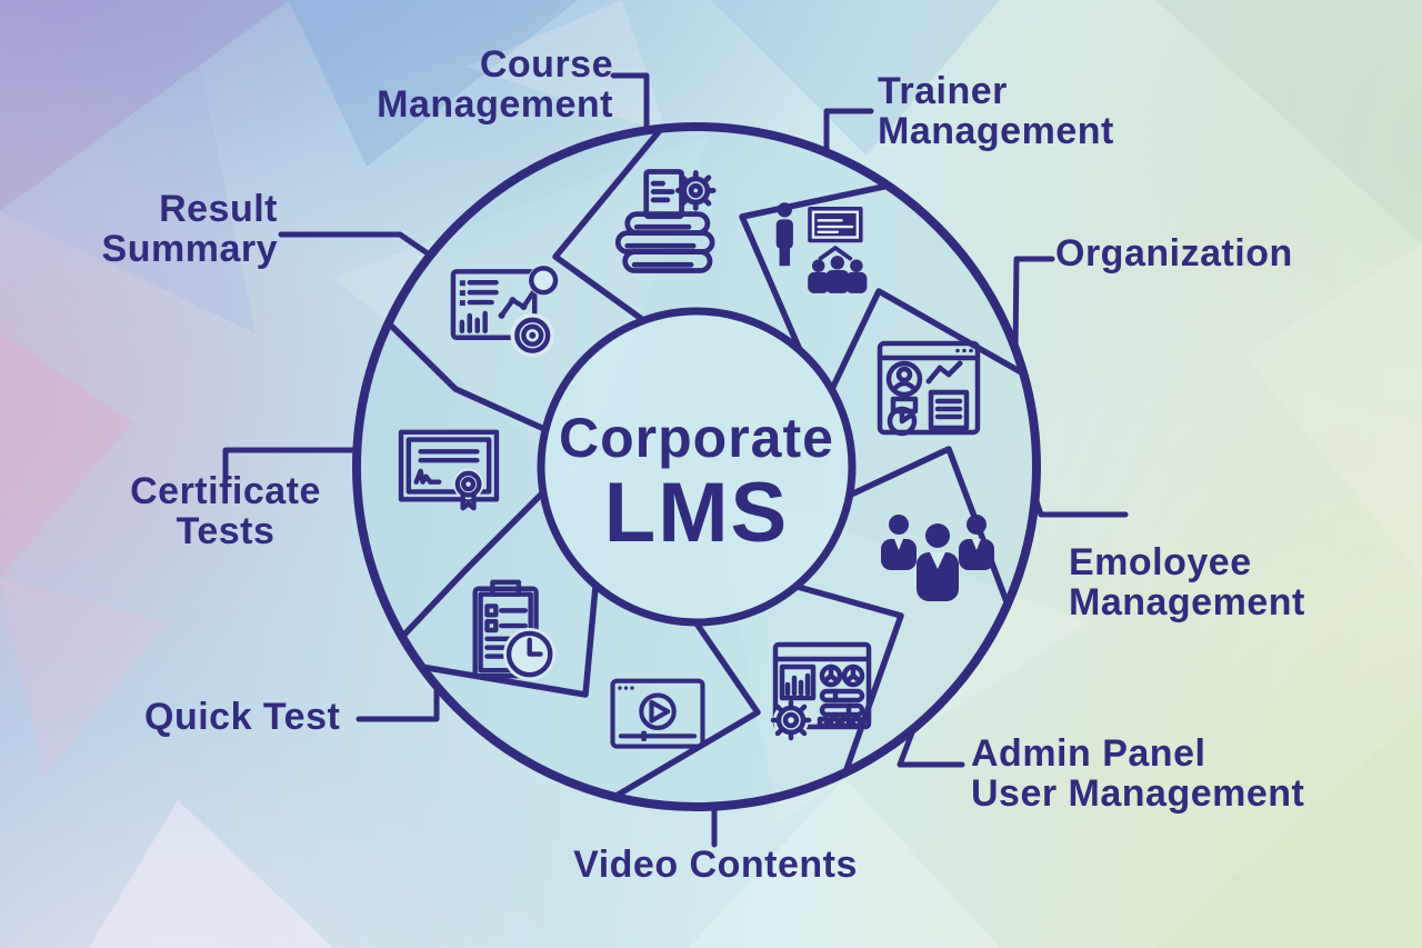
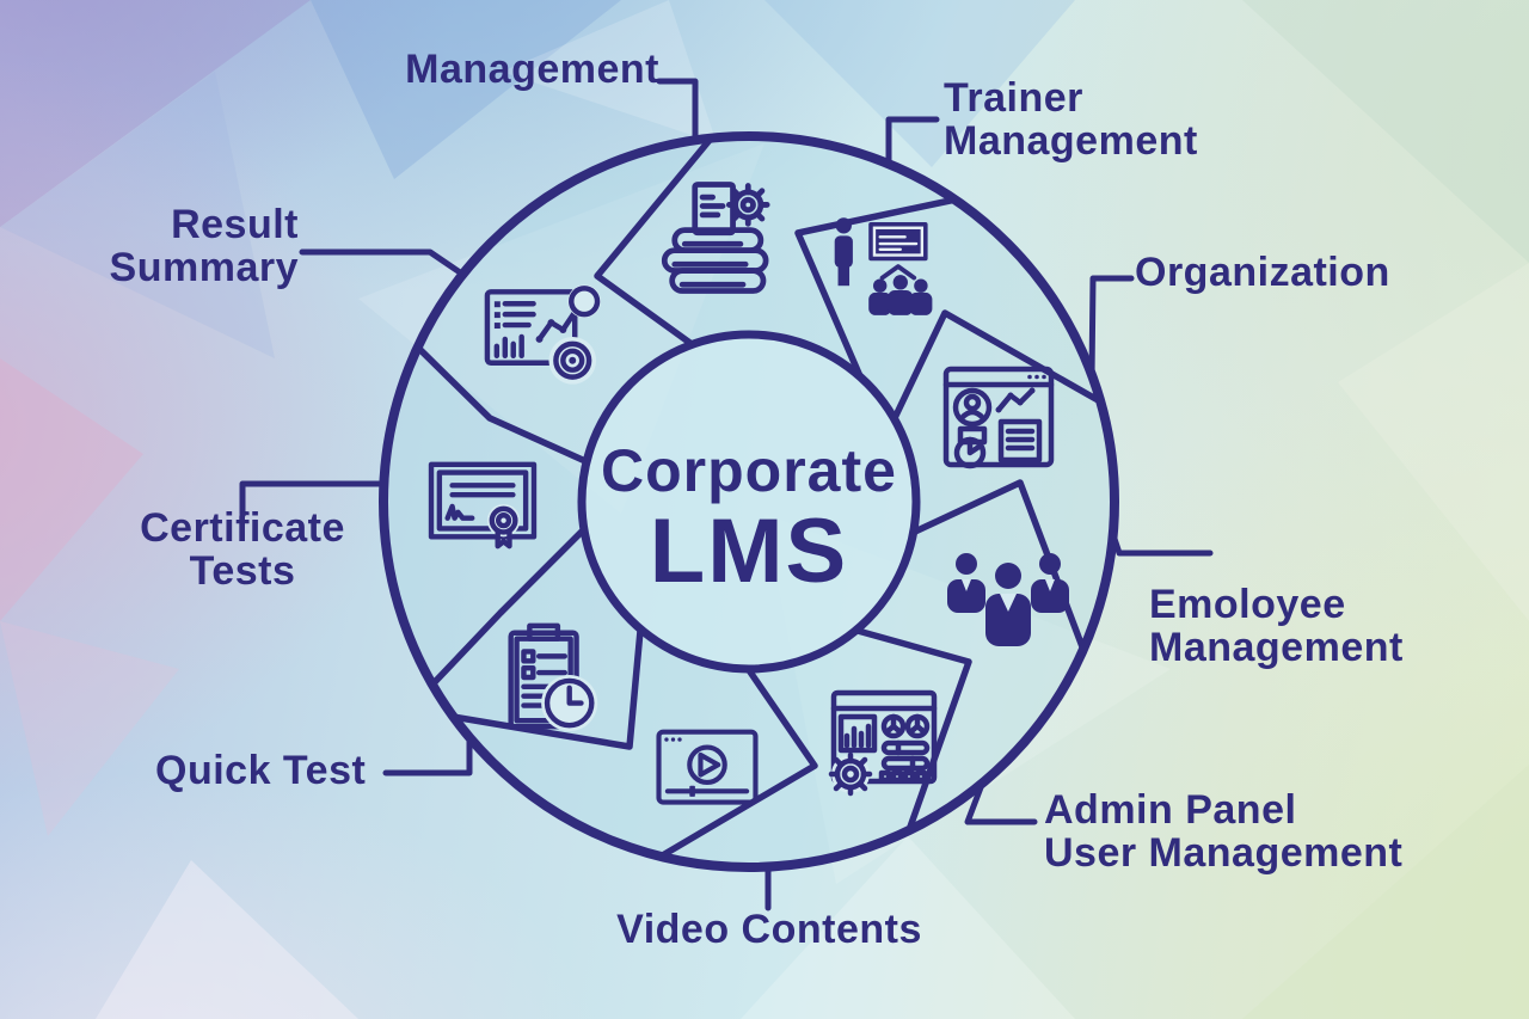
- Course
  Management
  Trainer
  Management
  Organization
  Emoloyee
  Management
  Admin Panel
  User Management
  Video Contents
  Quick Test
  Certificate
  Tests
  Result
  Summary
  Corporate
  LMS
